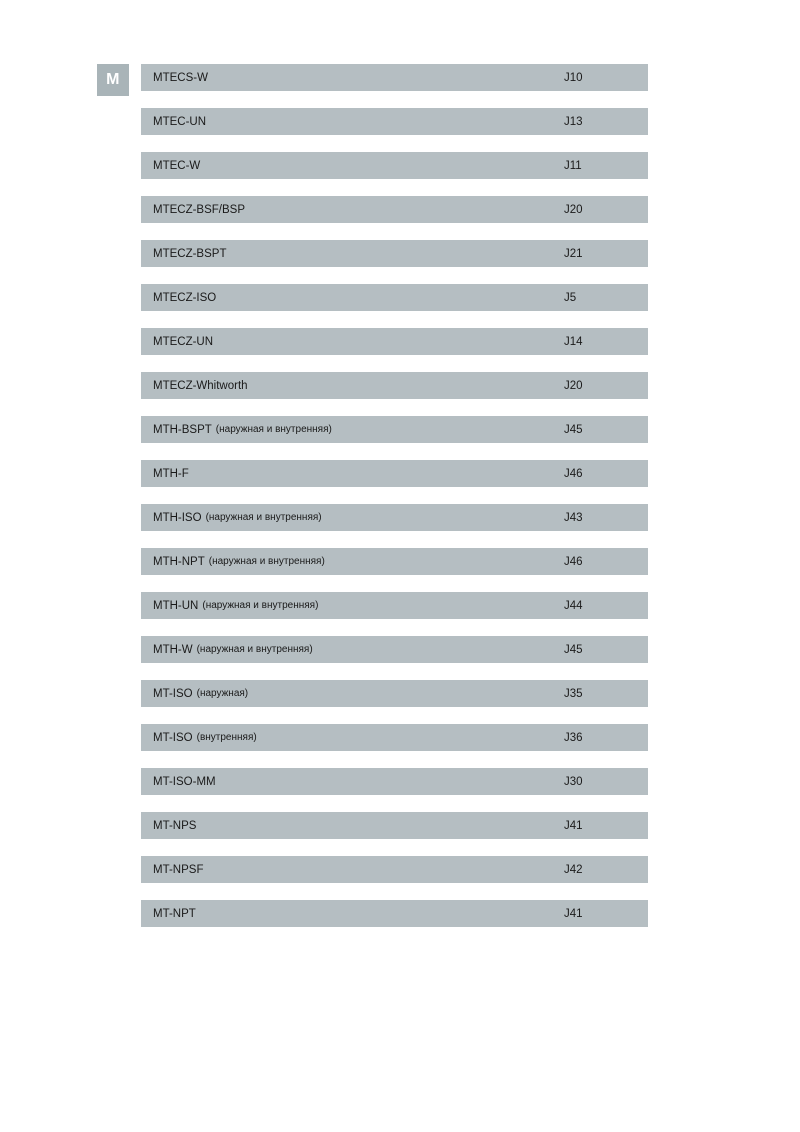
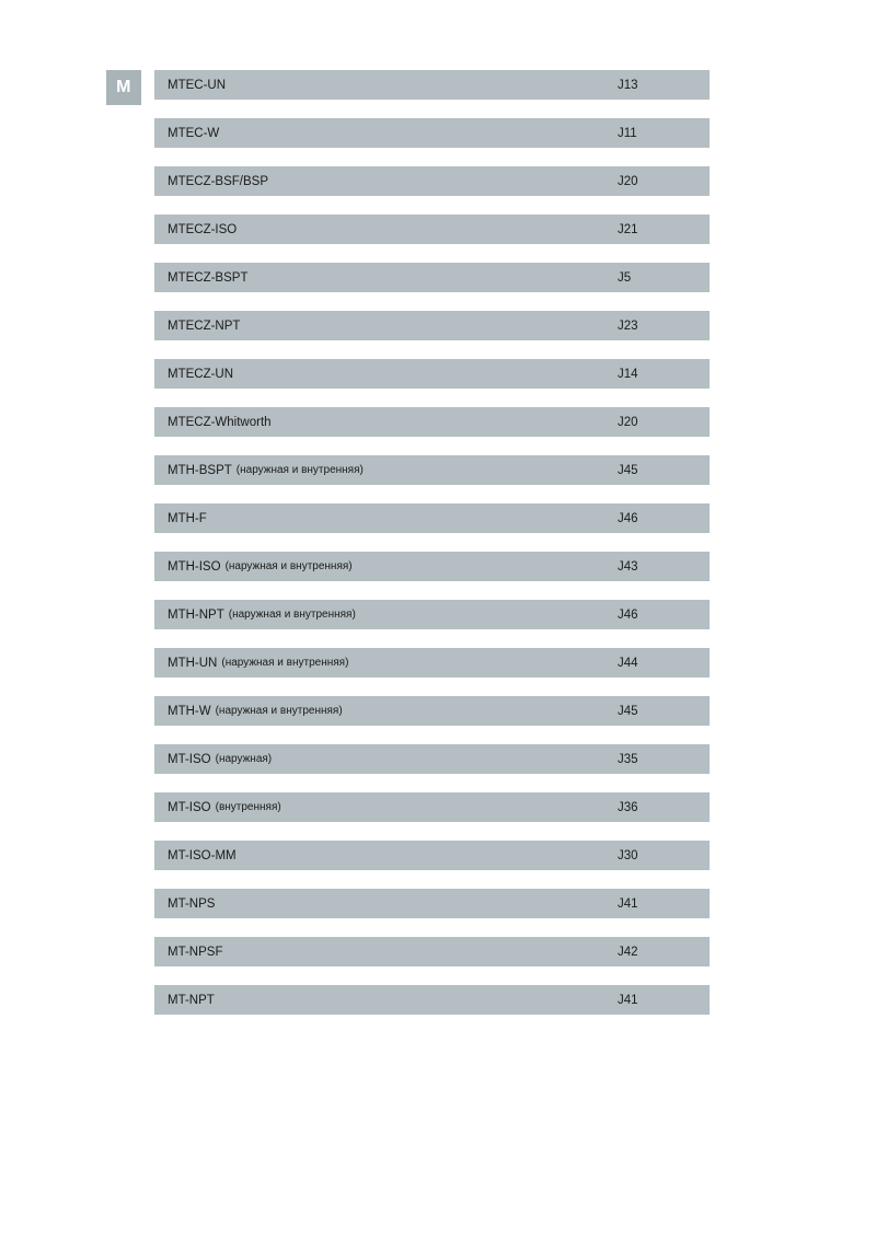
  M
- MTECS-W
- J10
  MTEC-UN
  J13
  MTEC-W
  J11
  MTECZ-BSF/BSP
  J20
- MTECZ-BSPT
+ MTECZ-ISO
  J21
- MTECZ-ISO
+ MTECZ-BSPT
  J5
+ MTECZ-NPT
+ J23
  MTECZ-UN
  J14
  MTECZ-Whitworth
  J20
  MTH-BSPT
  (наружная и внутренняя)
  J45
  MTH-F
  J46
  MTH-ISO
  (наружная и внутренняя)
  J43
  MTH-NPT
  (наружная и внутренняя)
  J46
  MTH-UN
  (наружная и внутренняя)
  J44
  MTH-W
  (наружная и внутренняя)
  J45
  MT-ISO
  (наружная)
  J35
  MT-ISO
  (внутренняя)
  J36
  MT-ISO-MM
  J30
  MT-NPS
  J41
  MT-NPSF
  J42
  MT-NPT
  J41
